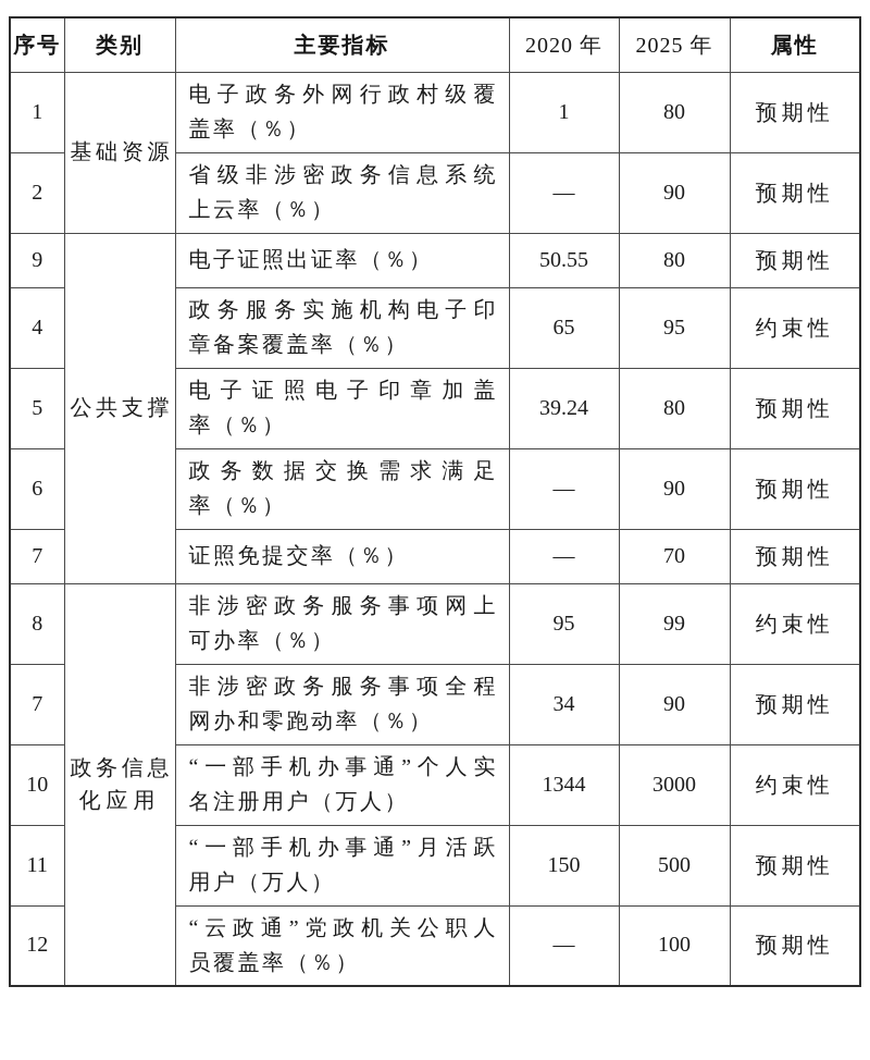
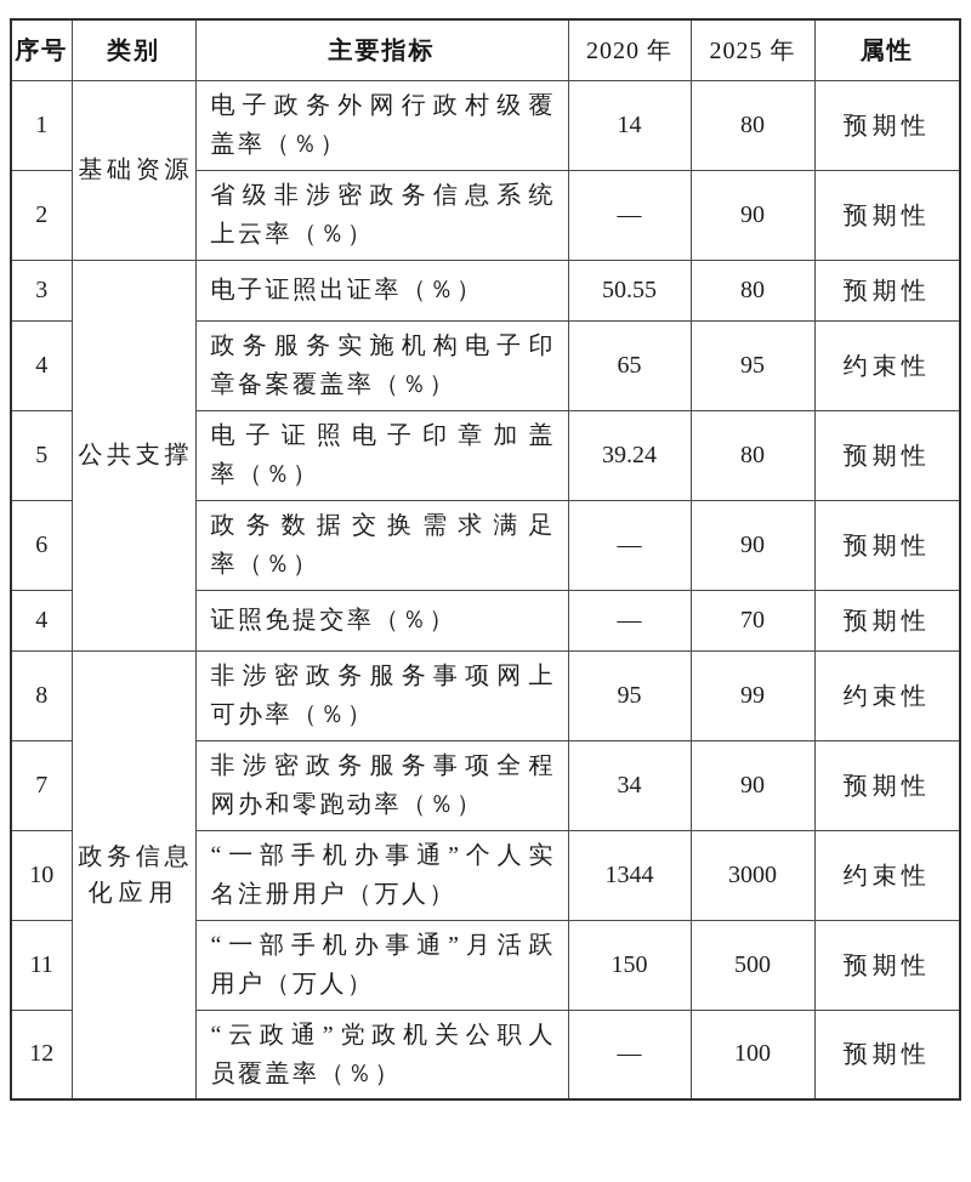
  序号	类别	主要指标	2020 年	2025 年	属性
- 1	基础资源	电子政务外网行政村级覆盖率（％）	1	80	预期性
+ 1	基础资源	电子政务外网行政村级覆盖率（％）	14	80	预期性
  2	省级非涉密政务信息系统上云率（％）	—	90	预期性
- 9	公共支撑	电子证照出证率（％）	50.55	80	预期性
+ 3	公共支撑	电子证照出证率（％）	50.55	80	预期性
  4	政务服务实施机构电子印章备案覆盖率（％）	65	95	约束性
  5	电子证照电子印章加盖率（％）	39.24	80	预期性
  6	政务数据交换需求满足率（％）	—	90	预期性
- 7	证照免提交率（％）	—	70	预期性
+ 4	证照免提交率（％）	—	70	预期性
  8	政务信息化应用	非涉密政务服务事项网上可办率（％）	95	99	约束性
  7	非涉密政务服务事项全程网办和零跑动率（％）	34	90	预期性
  10	“一部手机办事通”个人实名注册用户（万人）	1344	3000	约束性
  11	“一部手机办事通”月活跃用户（万人）	150	500	预期性
  12	“云政通”党政机关公职人员覆盖率（％）	—	100	预期性
